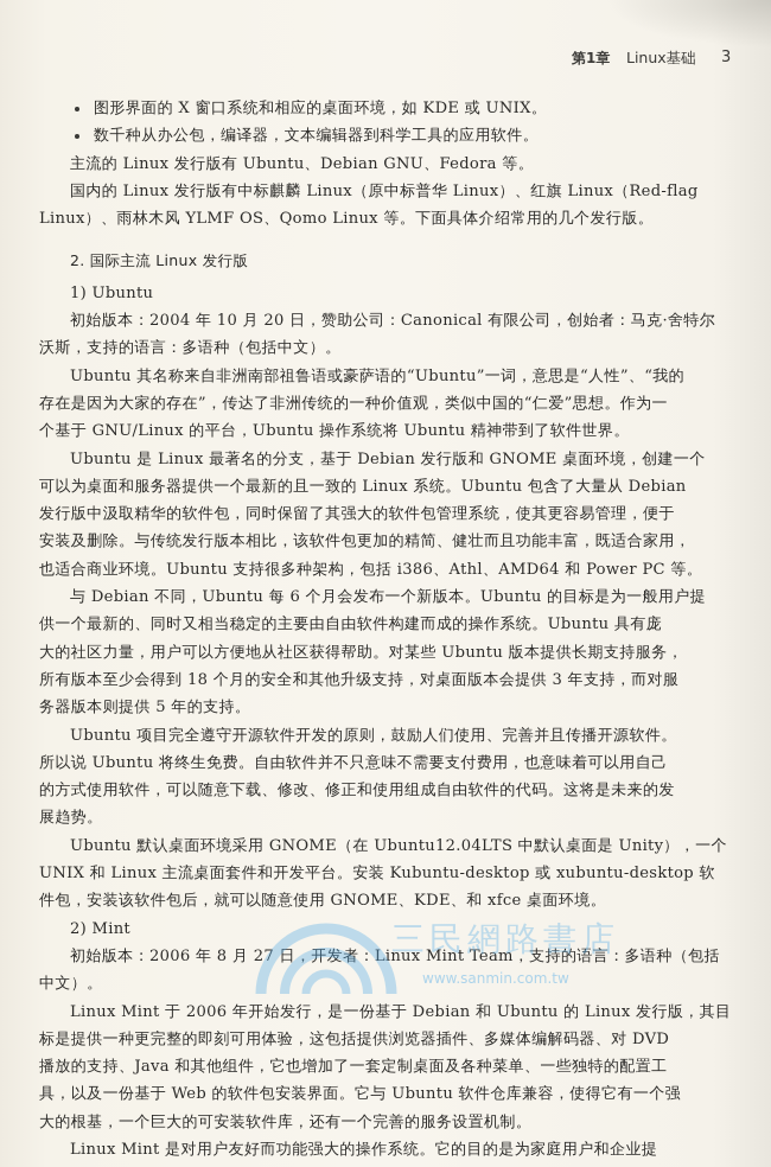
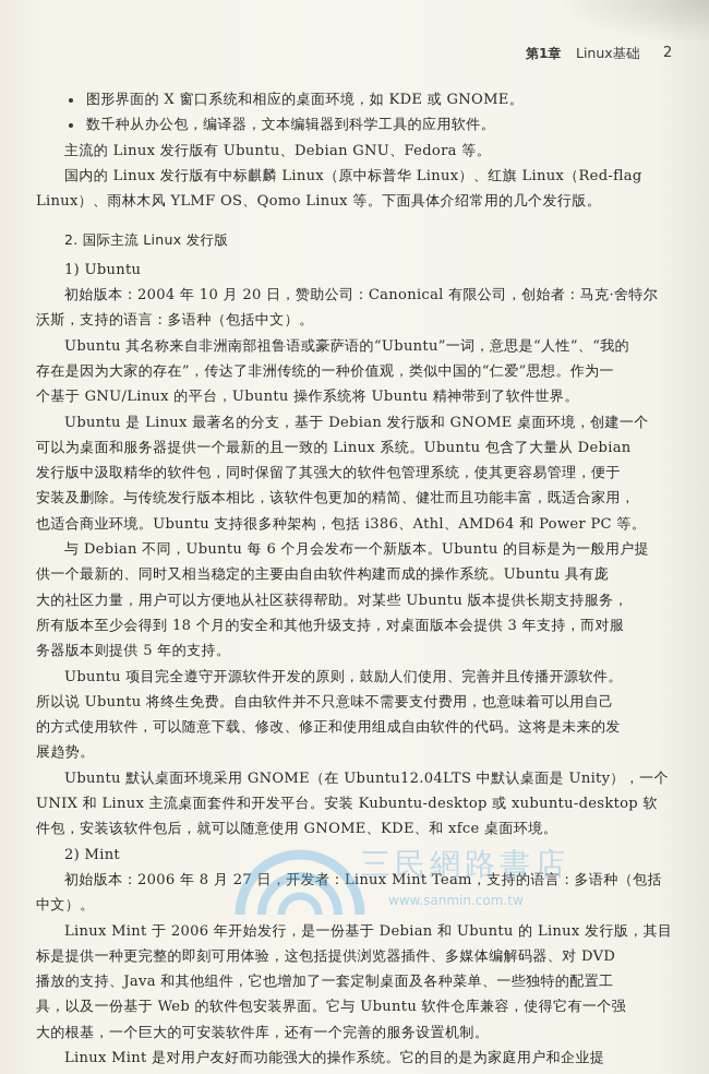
  第1章
  Linux基础
- 3
+ 2
- 图形界面的 X 窗口系统和相应的桌面环境，如 KDE 或 UNIX。
+ 图形界面的 X 窗口系统和相应的桌面环境，如 KDE 或 GNOME。
  数千种从办公包，编译器，文本编辑器到科学工具的应用软件。
  主流的 Linux 发行版有 Ubuntu、Debian GNU、Fedora 等。
  国内的 Linux 发行版有中标麒麟 Linux（原中标普华 Linux）、红旗 Linux（Red-flag
  Linux）、雨林木风 YLMF OS、Qomo Linux 等。下面具体介绍常用的几个发行版。
  2. 国际主流 Linux 发行版
  1) Ubuntu
  初始版本：2004 年 10 月 20 日，赞助公司：Canonical 有限公司，创始者：马克·舍特尔
  沃斯，支持的语言：多语种（包括中文）。
  Ubuntu 其名称来自非洲南部祖鲁语或豪萨语的“Ubuntu”一词，意思是“人性”、“我的
  存在是因为大家的存在”，传达了非洲传统的一种价值观，类似中国的“仁爱”思想。作为一
  个基于 GNU/Linux 的平台，Ubuntu 操作系统将 Ubuntu 精神带到了软件世界。
  Ubuntu 是 Linux 最著名的分支，基于 Debian 发行版和 GNOME 桌面环境，创建一个
  可以为桌面和服务器提供一个最新的且一致的 Linux 系统。Ubuntu 包含了大量从 Debian
  发行版中汲取精华的软件包，同时保留了其强大的软件包管理系统，使其更容易管理，便于
  安装及删除。与传统发行版本相比，该软件包更加的精简、健壮而且功能丰富，既适合家用，
  也适合商业环境。Ubuntu 支持很多种架构，包括 i386、Athl、AMD64 和 Power PC 等。
  与 Debian 不同，Ubuntu 每 6 个月会发布一个新版本。Ubuntu 的目标是为一般用户提
  供一个最新的、同时又相当稳定的主要由自由软件构建而成的操作系统。Ubuntu 具有庞
  大的社区力量，用户可以方便地从社区获得帮助。对某些 Ubuntu 版本提供长期支持服务，
  所有版本至少会得到 18 个月的安全和其他升级支持，对桌面版本会提供 3 年支持，而对服
  务器版本则提供 5 年的支持。
  Ubuntu 项目完全遵守开源软件开发的原则，鼓励人们使用、完善并且传播开源软件。
  所以说 Ubuntu 将终生免费。自由软件并不只意味不需要支付费用，也意味着可以用自己
  的方式使用软件，可以随意下载、修改、修正和使用组成自由软件的代码。这将是未来的发
  展趋势。
  Ubuntu 默认桌面环境采用 GNOME（在 Ubuntu12.04LTS 中默认桌面是 Unity），一个
  UNIX 和 Linux 主流桌面套件和开发平台。安装 Kubuntu-desktop 或 xubuntu-desktop 软
  件包，安装该软件包后，就可以随意使用 GNOME、KDE、和 xfce 桌面环境。
  2) Mint
  初始版本：2006 年 8 月 27 日，开发者：Linux Mint Team，支持的语言：多语种（包括
  中文）。
  Linux Mint 于 2006 年开始发行，是一份基于 Debian 和 Ubuntu 的 Linux 发行版，其目
  标是提供一种更完整的即刻可用体验，这包括提供浏览器插件、多媒体编解码器、对 DVD
  播放的支持、Java 和其他组件，它也增加了一套定制桌面及各种菜单、一些独特的配置工
  具，以及一份基于 Web 的软件包安装界面。它与 Ubuntu 软件仓库兼容，使得它有一个强
  大的根基，一个巨大的可安装软件库，还有一个完善的服务设置机制。
  Linux Mint 是对用户友好而功能强大的操作系统。它的目的是为家庭用户和企业提
  三民網路書店
  www.sanmin.com.tw
